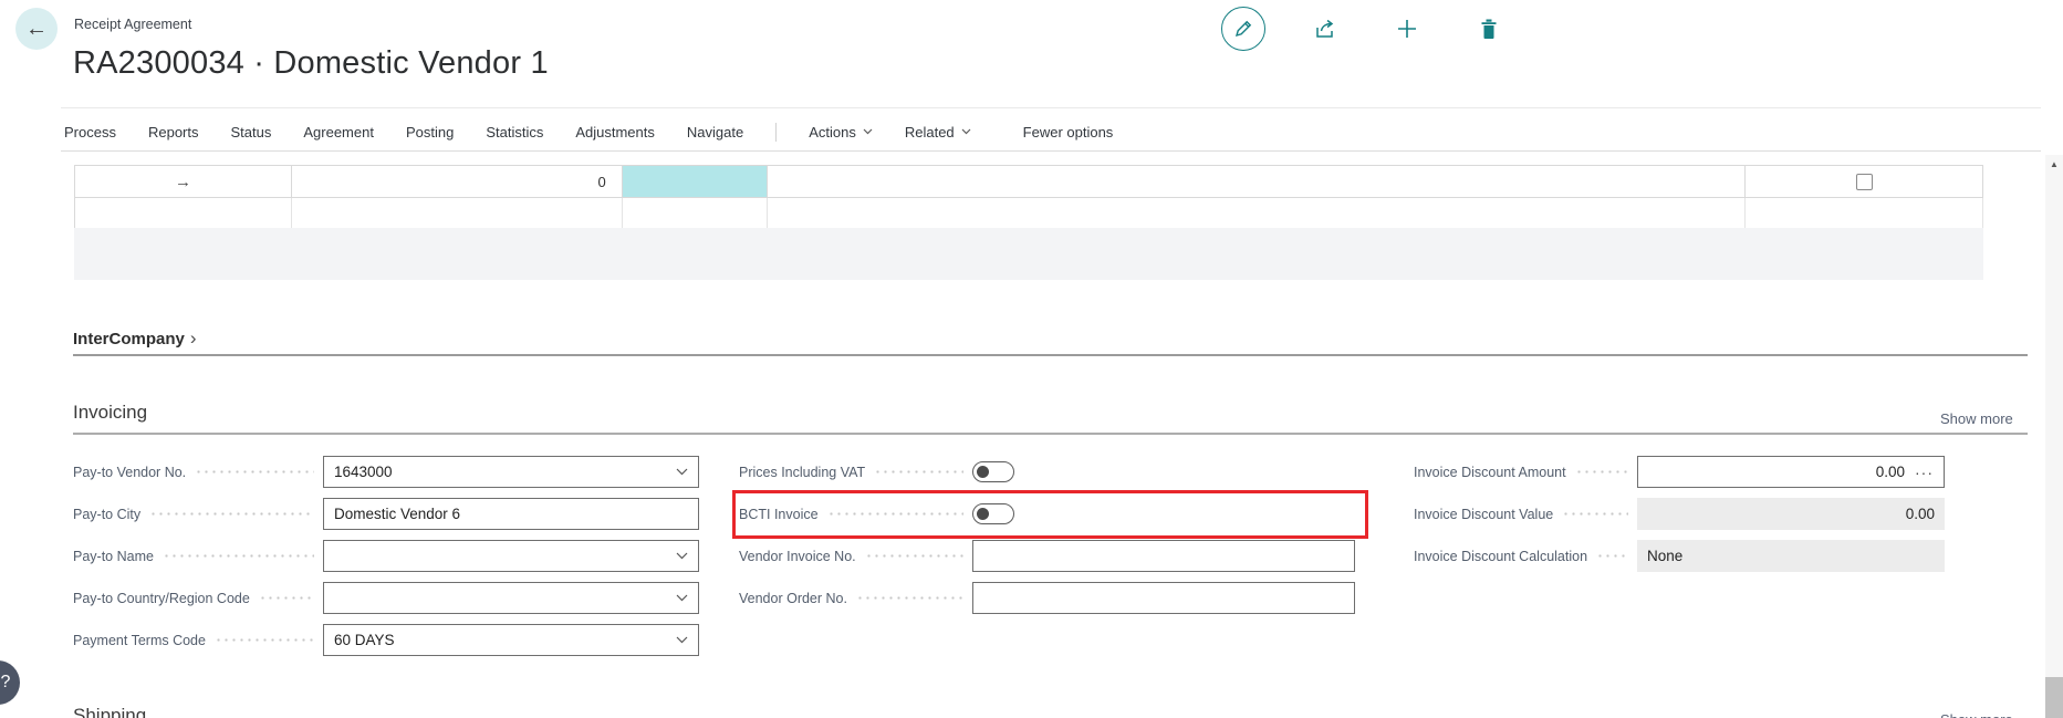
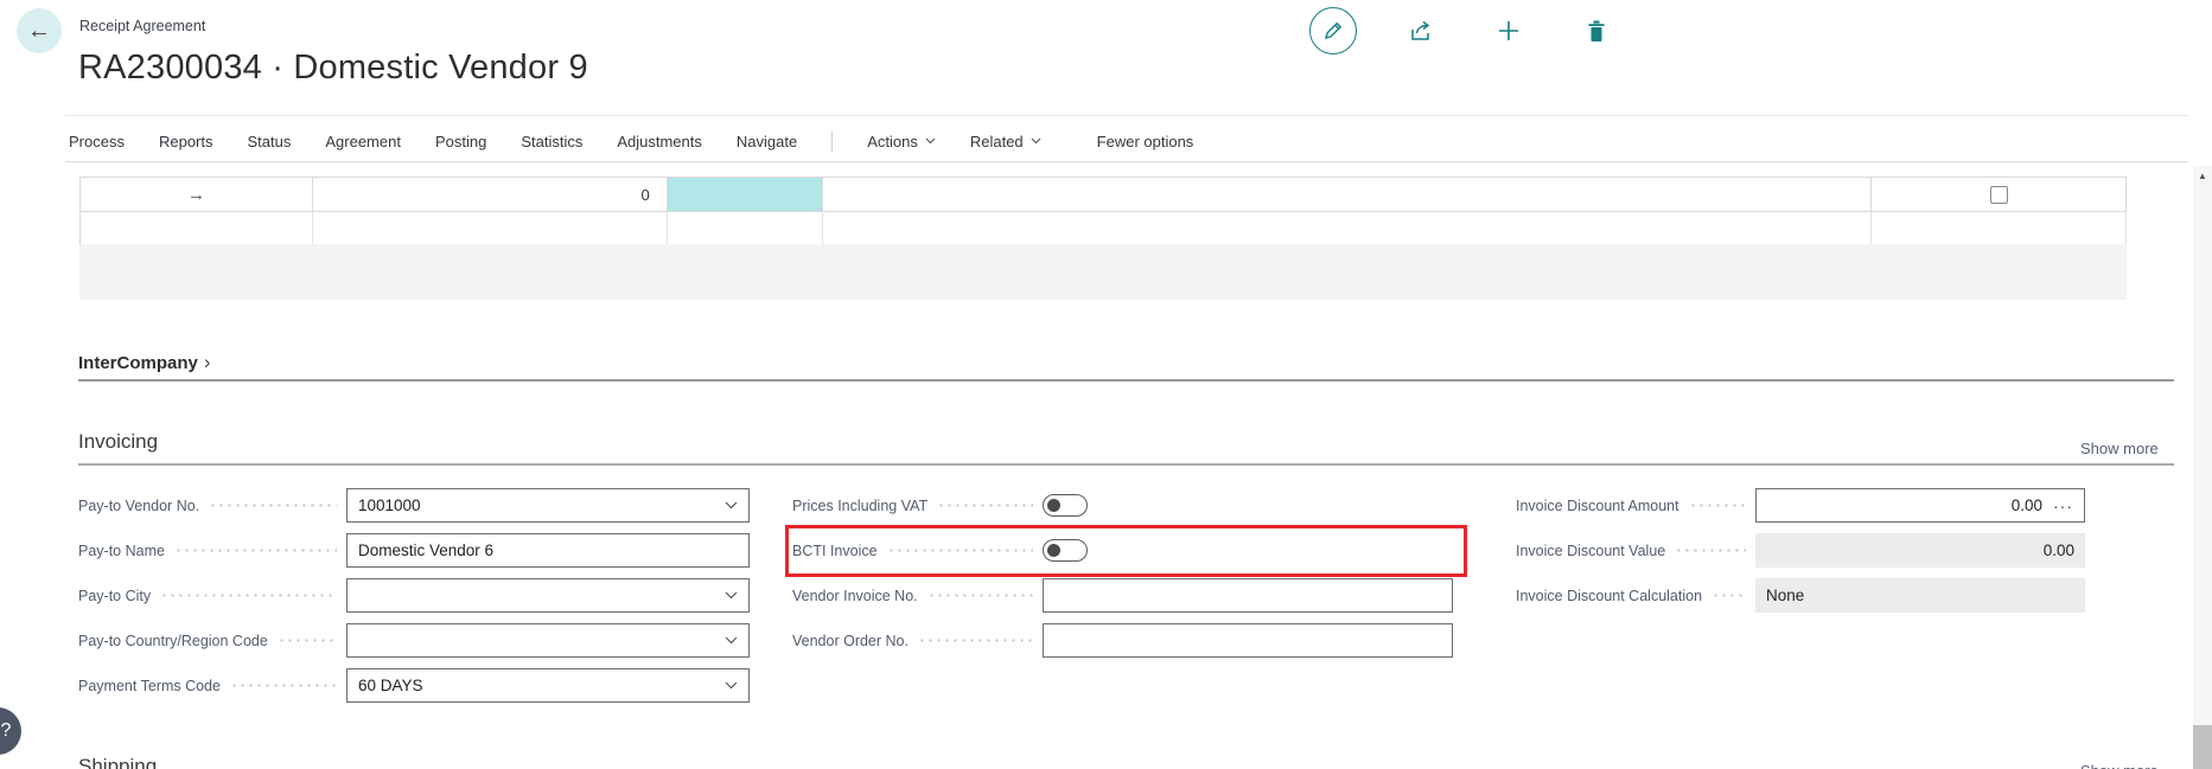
  ←
  Receipt Agreement
- RA2300034 · Domestic Vendor 1
+ RA2300034 · Domestic Vendor 9
  Process
  Reports
  Status
  Agreement
  Posting
  Statistics
  Adjustments
  Navigate
  Actions
  Related
  Fewer options
  →
  0
  InterCompany
  ›
  Invoicing
  Show more
  Pay-to Vendor No.
- 1643000
+ 1001000
- Pay-to City
+ Pay-to Name
  Domestic Vendor 6
- Pay-to Name
+ Pay-to City
  Pay-to Country/Region Code
  Payment Terms Code
  60 DAYS
  Prices Including VAT
  BCTI Invoice
  Vendor Invoice No.
  Vendor Order No.
  Invoice Discount Amount
  0.00
  ···
  Invoice Discount Value
  0.00
  Invoice Discount Calculation
  None
  Shipping
  ?
  ▲
